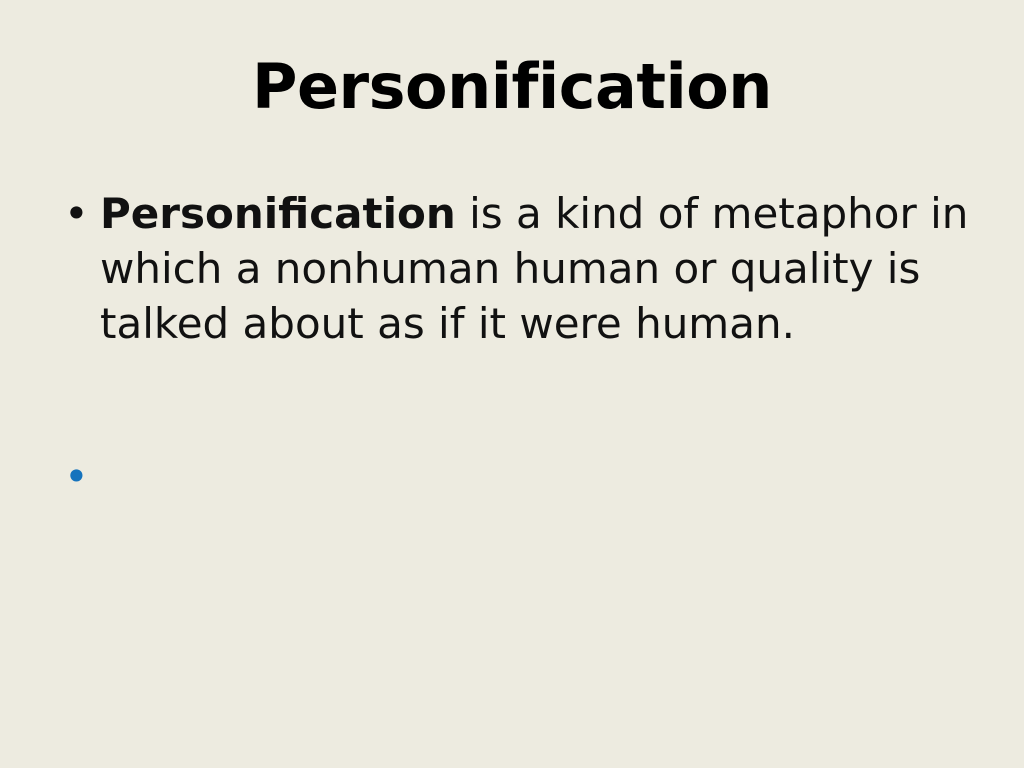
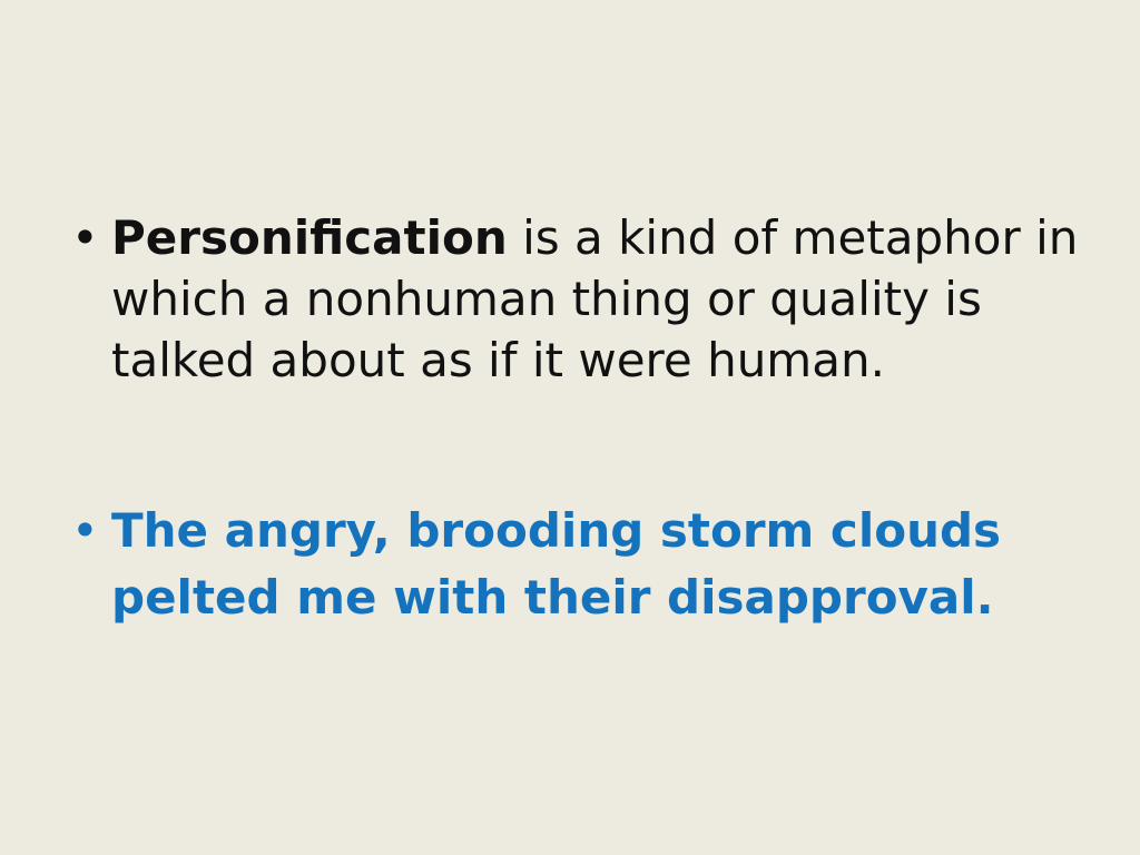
- Personification
  •
- Personification is a kind of metaphor in which a nonhuman human or quality is talked about as if it were human.
+ Personification is a kind of metaphor in which a nonhuman thing or quality is talked about as if it were human.
  •
+ The angry, brooding storm clouds pelted me with their disapproval.
